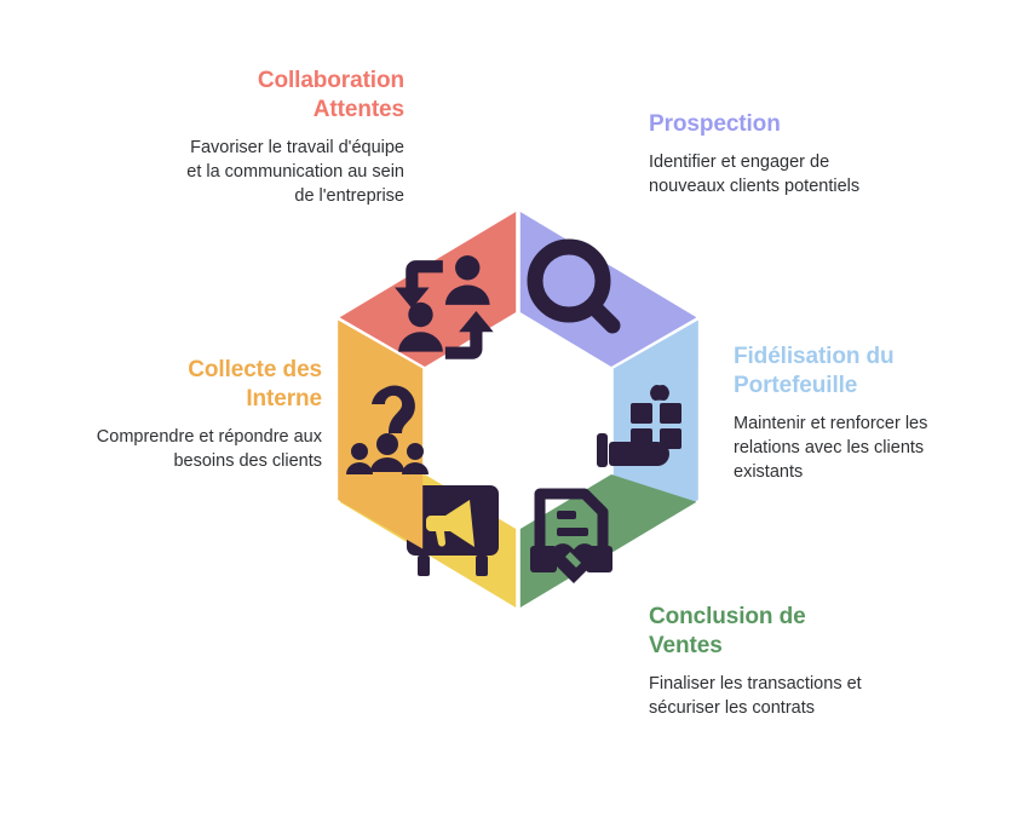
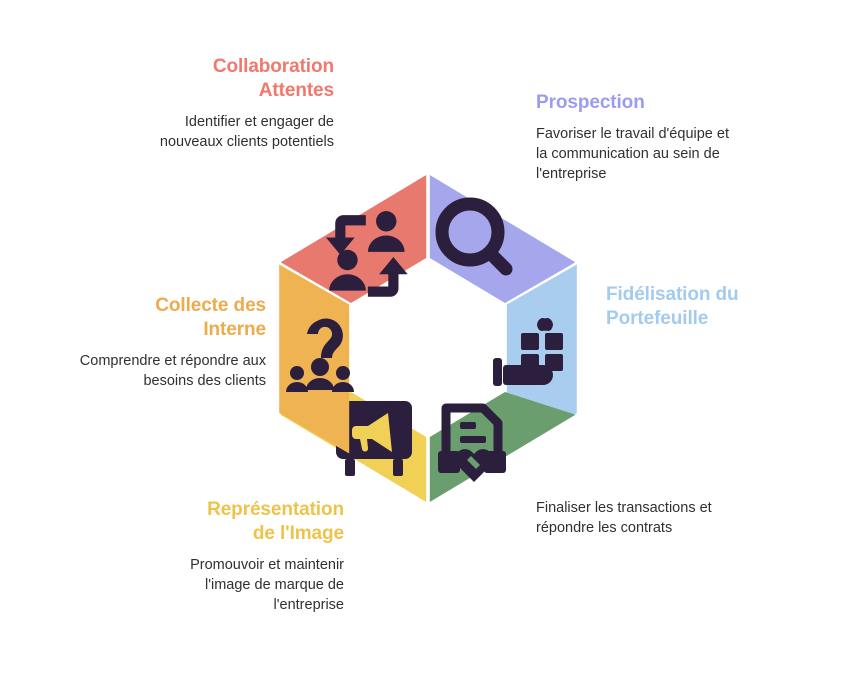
  Collaboration
  Attentes
- Favoriser le travail d'équipe et la communication au sein de l'entreprise
+ Identifier et engager de nouveaux clients potentiels
  Prospection
- Identifier et engager de nouveaux clients potentiels
+ Favoriser le travail d'équipe et la communication au sein de l'entreprise
  Fidélisation du
  Portefeuille
- Maintenir et renforcer les relations avec les clients existants
- Conclusion de
- Ventes
- Finaliser les transactions et sécuriser les contrats
+ Finaliser les transactions et répondre les contrats
+ Représentation
+ de l'Image
+ Promouvoir et maintenir l'image de marque de l'entreprise
  Collecte des
  Interne
  Comprendre et répondre aux besoins des clients
